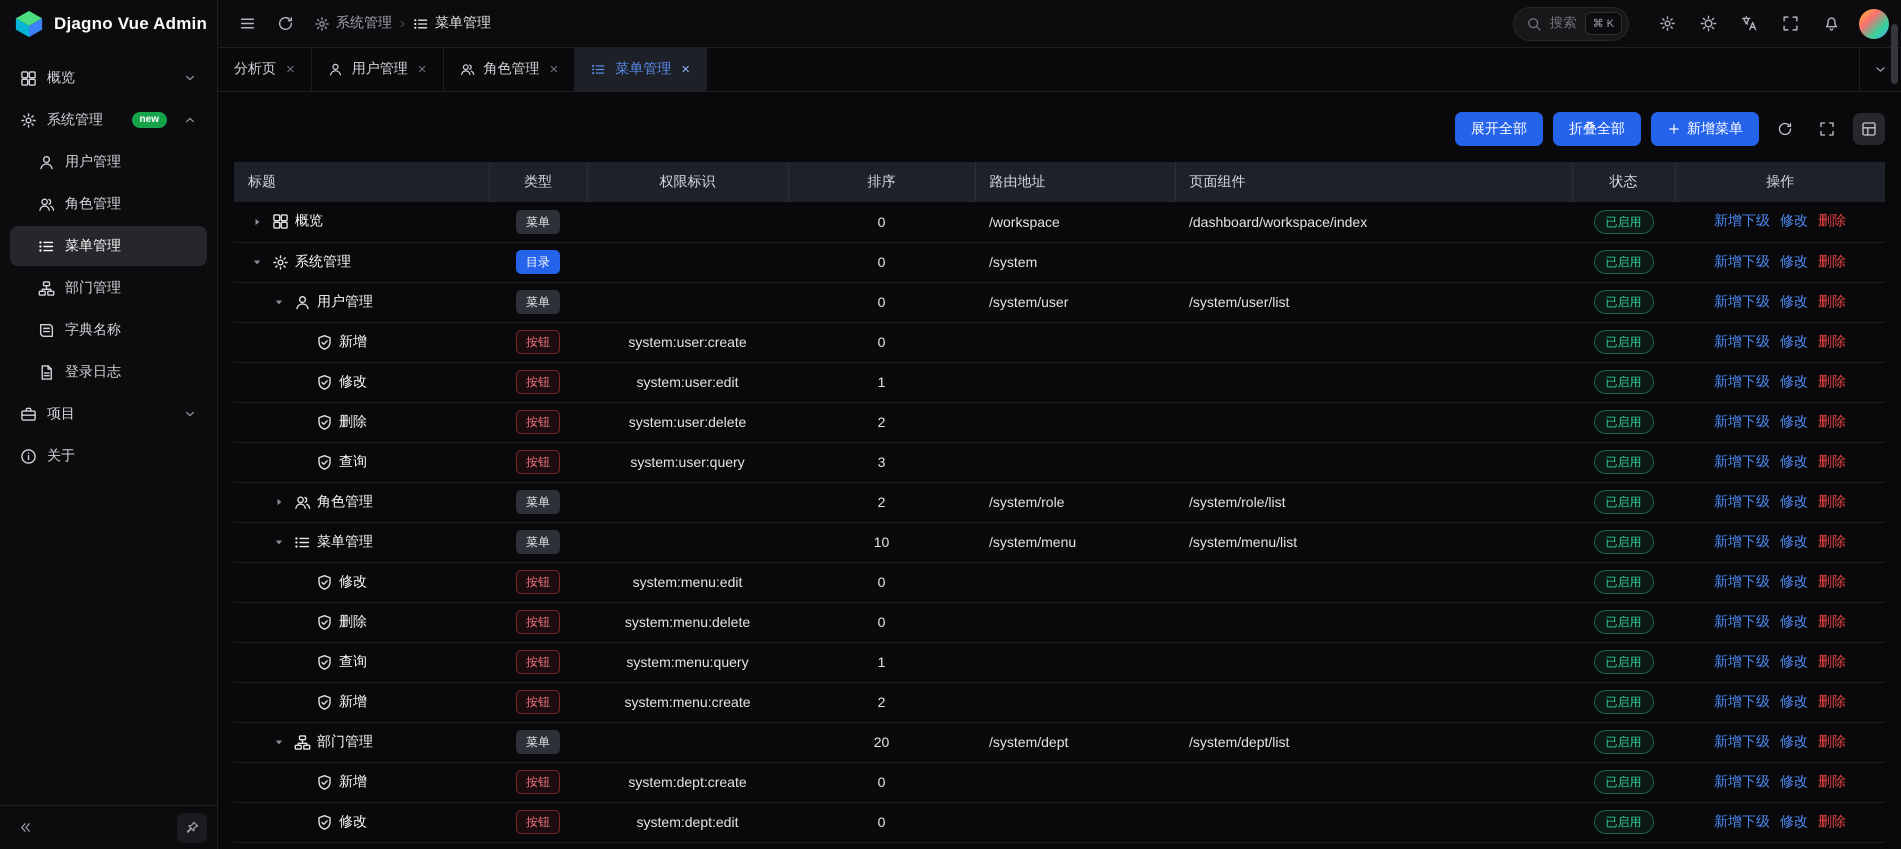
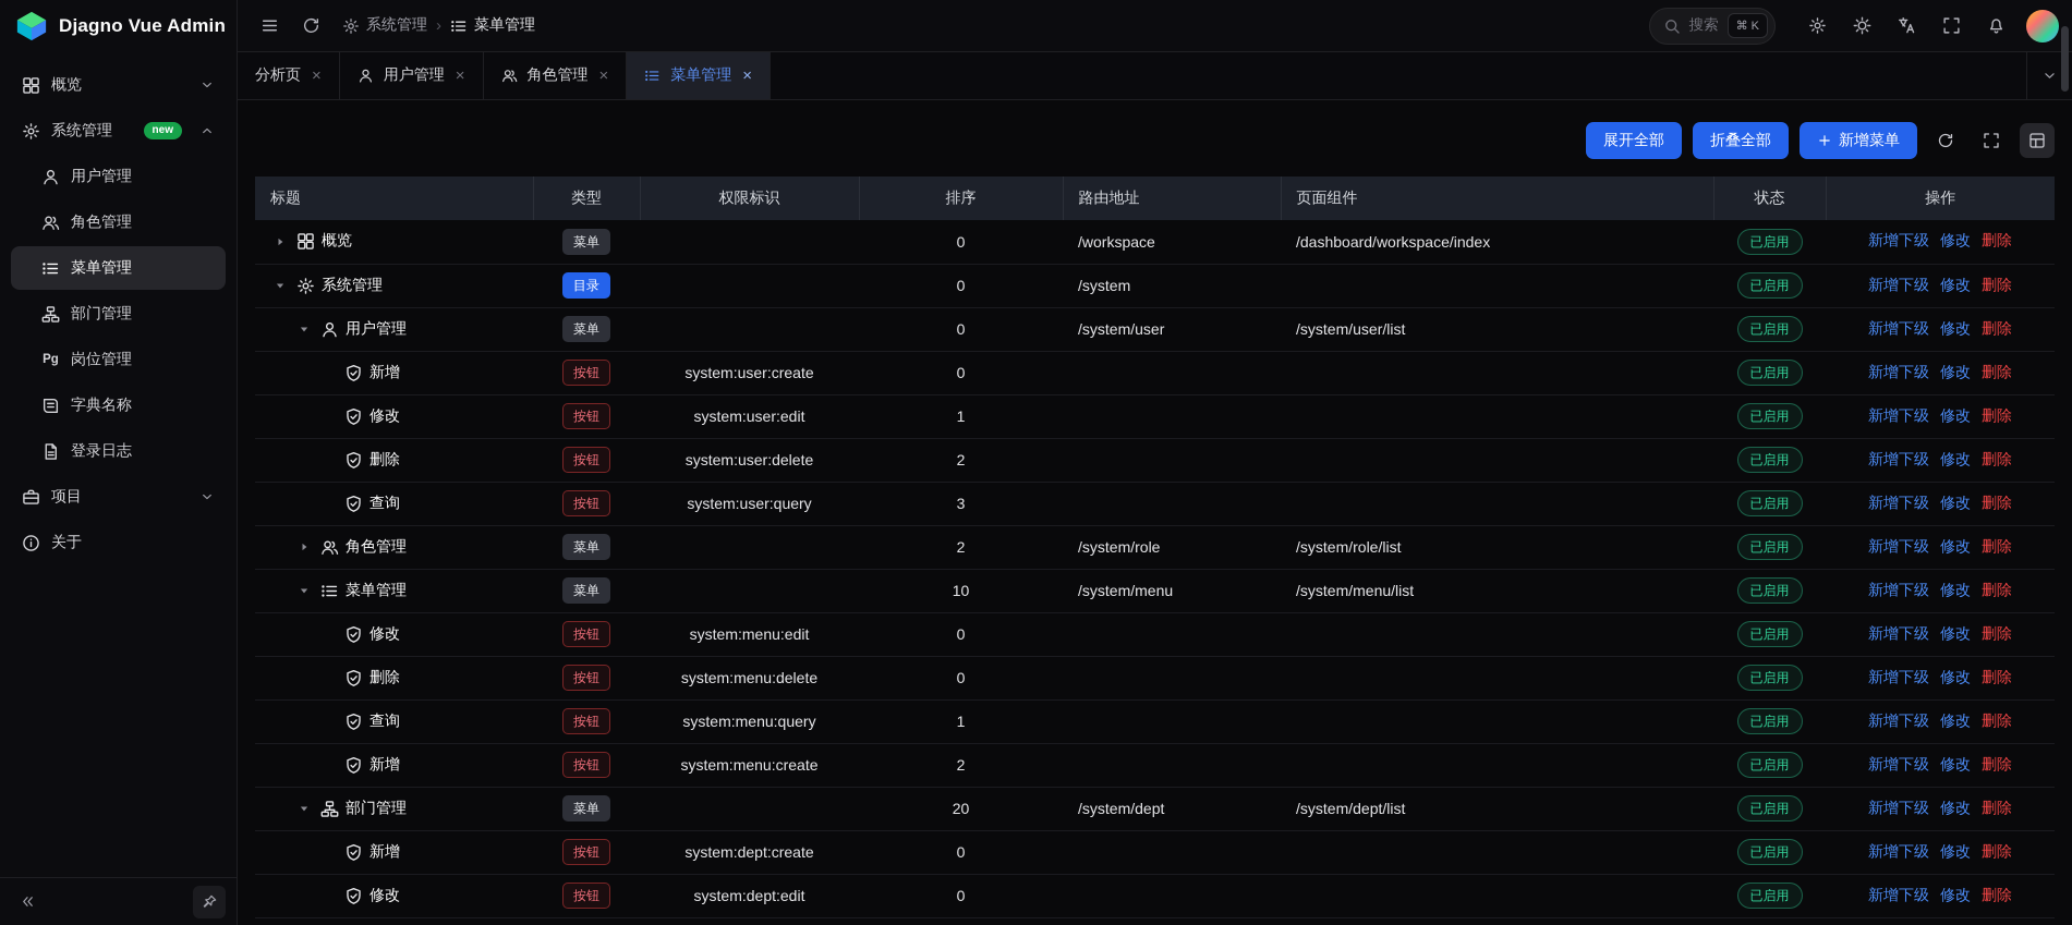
  Djagno Vue Admin
  概览
  系统管理
  new
  用户管理
  角色管理
  菜单管理
  部门管理
+ Pg
+ 岗位管理
  字典名称
  登录日志
  项目
  关于
  系统管理
  ›
  菜单管理
  搜索
  ⌘ K
  分析页
  ×
  用户管理
  ×
  角色管理
  ×
  菜单管理
  ×
  展开全部
  折叠全部
  新增菜单
  标题	类型	权限标识	排序	路由地址	页面组件	状态	操作
  概览	菜单		0	/workspace	/dashboard/workspace/index	已启用	新增下级 修改 删除
  系统管理	目录		0	/system		已启用	新增下级 修改 删除
  用户管理	菜单		0	/system/user	/system/user/list	已启用	新增下级 修改 删除
  新增	按钮	system:user:create	0			已启用	新增下级 修改 删除
  修改	按钮	system:user:edit	1			已启用	新增下级 修改 删除
  删除	按钮	system:user:delete	2			已启用	新增下级 修改 删除
  查询	按钮	system:user:query	3			已启用	新增下级 修改 删除
  角色管理	菜单		2	/system/role	/system/role/list	已启用	新增下级 修改 删除
  菜单管理	菜单		10	/system/menu	/system/menu/list	已启用	新增下级 修改 删除
  修改	按钮	system:menu:edit	0			已启用	新增下级 修改 删除
  删除	按钮	system:menu:delete	0			已启用	新增下级 修改 删除
  查询	按钮	system:menu:query	1			已启用	新增下级 修改 删除
  新增	按钮	system:menu:create	2			已启用	新增下级 修改 删除
  部门管理	菜单		20	/system/dept	/system/dept/list	已启用	新增下级 修改 删除
  新增	按钮	system:dept:create	0			已启用	新增下级 修改 删除
  修改	按钮	system:dept:edit	0			已启用	新增下级 修改 删除
